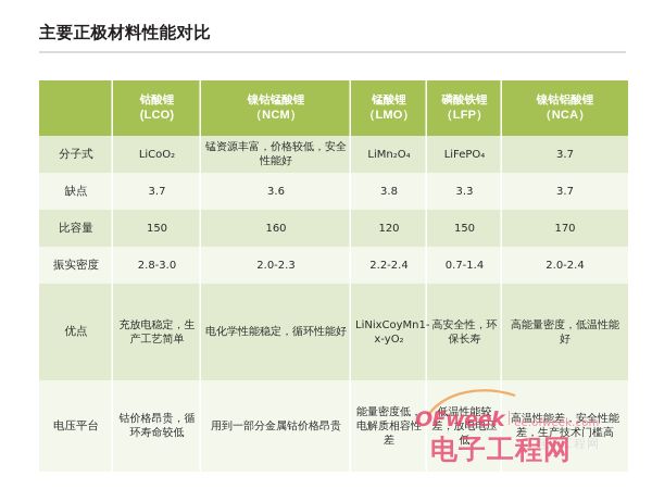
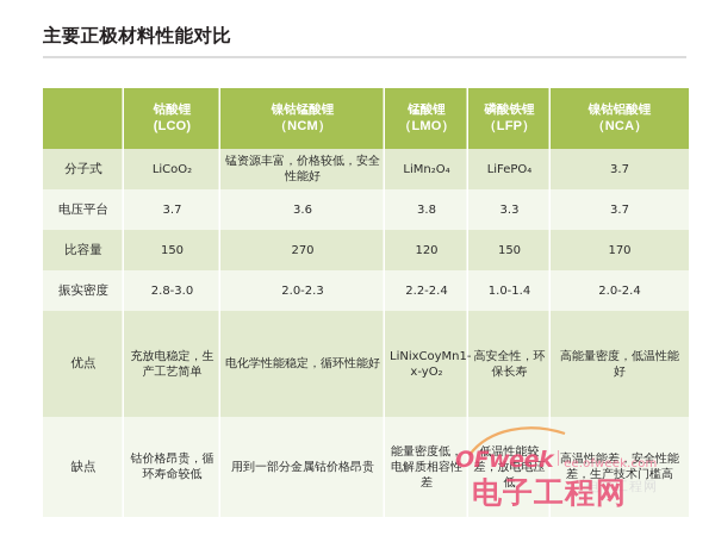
  主要正极材料性能对比
  	钴酸锂 (LCO)	镍钴锰酸锂 （NCM）	锰酸锂 （LMO）	磷酸铁锂 （LFP）	镍钴铝酸锂 （NCA）
  分子式	LiCoO₂	锰资源丰富，价格较低，安全性能好	LiMn₂O₄	LiFePO₄	3.7
- 缺点	3.7	3.6	3.8	3.3	3.7
+ 电压平台	3.7	3.6	3.8	3.3	3.7
- 比容量	150	160	120	150	170
+ 比容量	150	270	120	150	170
- 振实密度	2.8-3.0	2.0-2.3	2.2-2.4	0.7-1.4	2.0-2.4
+ 振实密度	2.8-3.0	2.0-2.3	2.2-2.4	1.0-1.4	2.0-2.4
  优点	充放电稳定，生产工艺简单	电化学性能稳定，循环性能好	LiNixCoyMn1-x-yO₂	高安全性，环保长寿	高能量密度，低温性能好
- 电压平台	钴价格昂贵，循环寿命较低	用到一部分金属钴价格昂贵	能量密度低，电解质相容性差	低温性能较差，放电电压低	高温性能差，安全性能差，生产技术门槛高
+ 缺点	钴价格昂贵，循环寿命较低	用到一部分金属钴价格昂贵	能量密度低，电解质相容性差	低温性能较差，放电电压低	高温性能差，安全性能差，生产技术门槛高
  OFweek
  ee.ofweek.com
  电子工程网
  电子工程网
